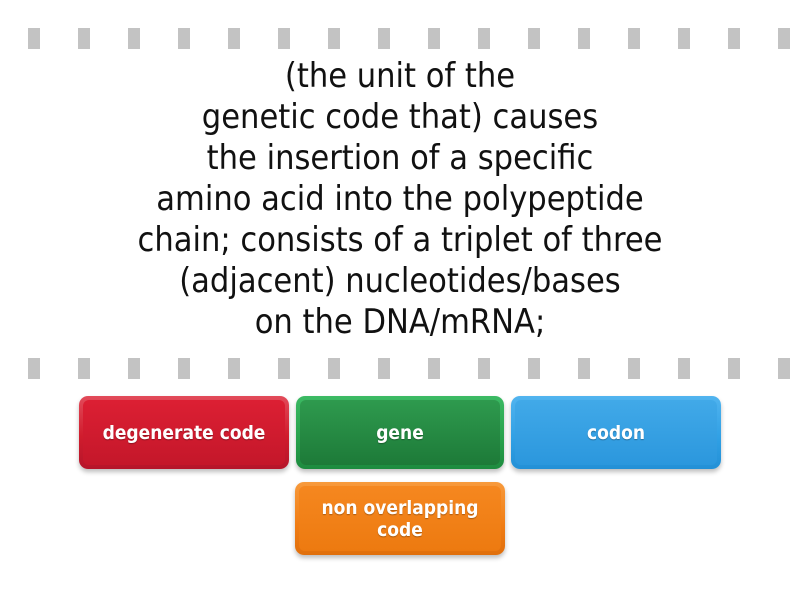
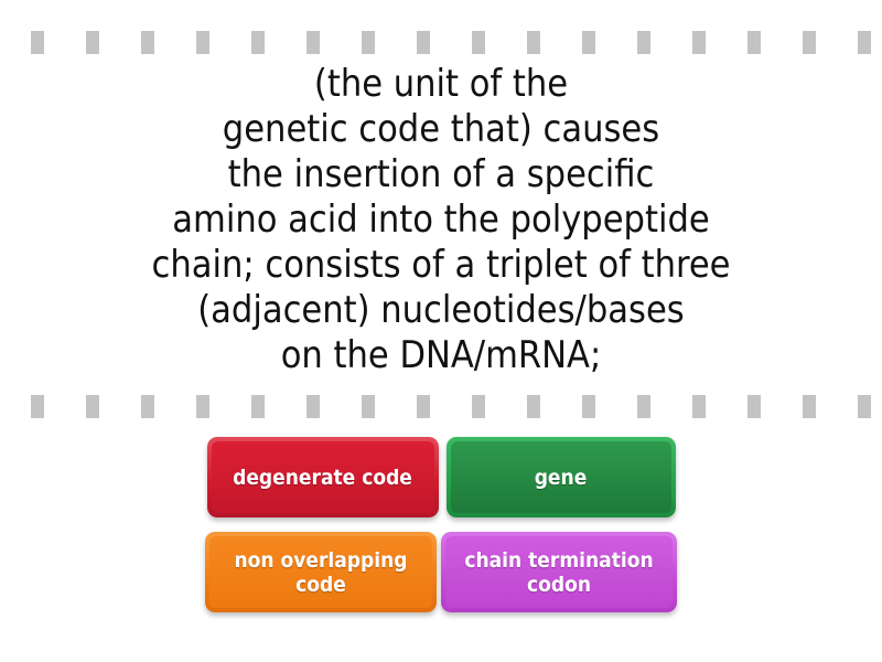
  (the unit of the
  genetic code that) causes
  the insertion of a specific
  amino acid into the polypeptide
  chain; consists of a triplet of three
  (adjacent) nucleotides/bases
  on the DNA/mRNA;
  degenerate code
  gene
- codon
  non overlapping code
+ chain termination codon
